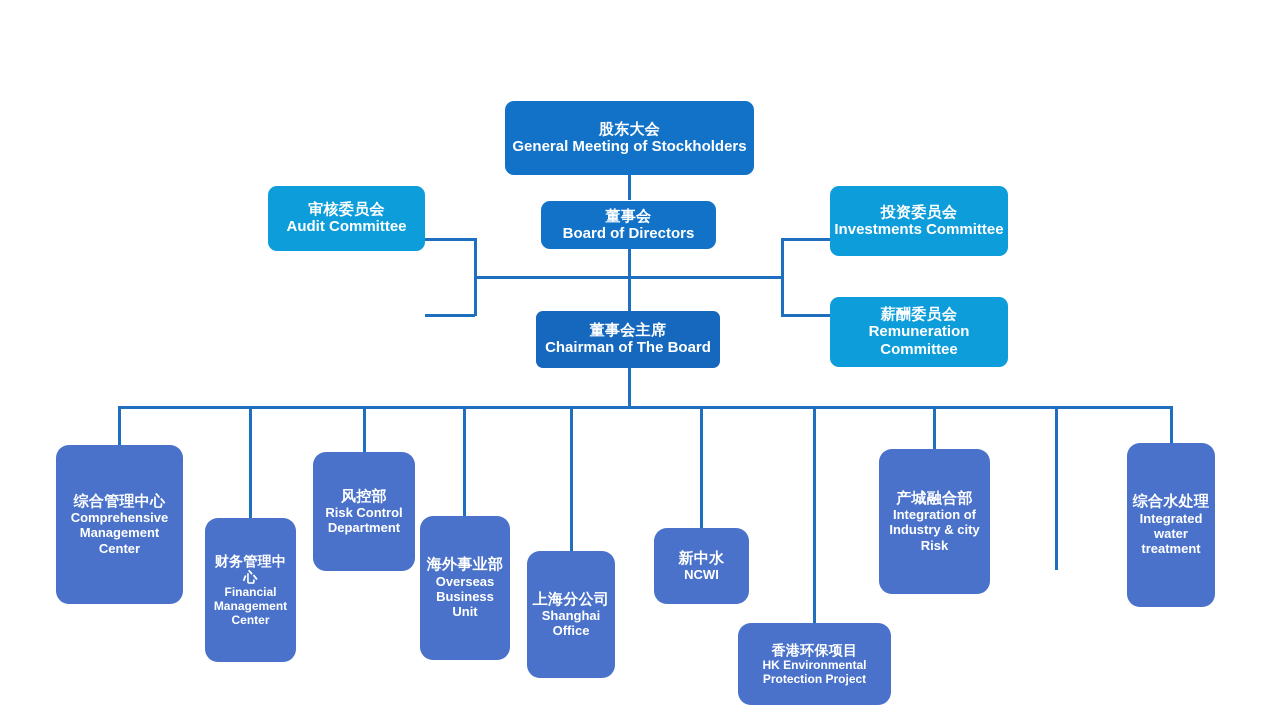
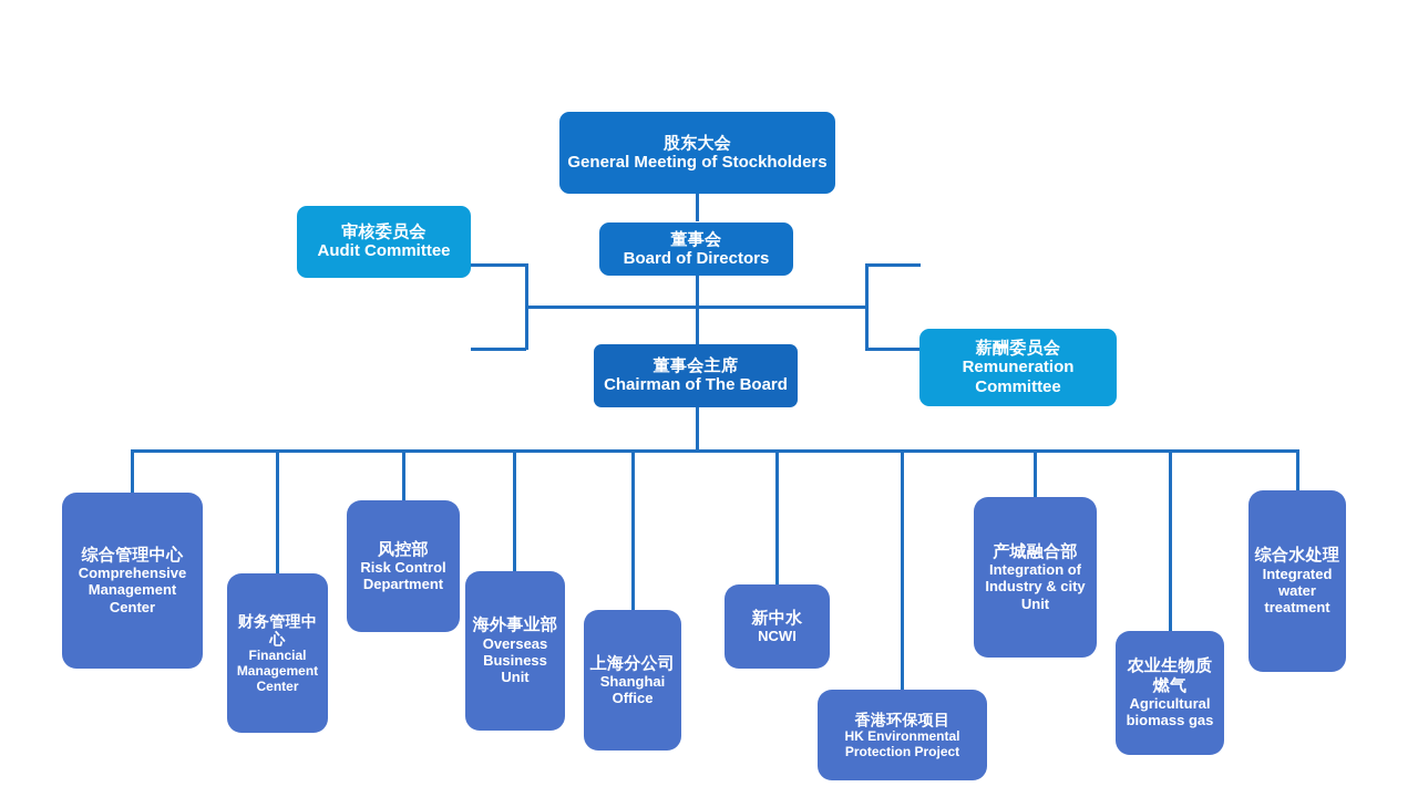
  股东大会
  General Meeting of Stockholders
  董事会
  Board of Directors
  董事会主席
  Chairman of The Board
  审核委员会
  Audit Committee
- 投资委员会
- Investments Committee
  薪酬委员会
  Remuneration Committee
  综合管理中心
  Comprehensive Management Center
  财务管理中心
  Financial Management Center
  风控部
  Risk Control Department
  海外事业部
  Overseas Business Unit
  上海分公司
  Shanghai Office
  新中水
  NCWI
  香港环保项目
  HK Environmental Protection Project
  产城融合部
- Integration of Industry & city Risk
+ Integration of Industry & city Unit
+ 农业生物质燃气
+ Agricultural biomass gas
  综合水处理
  Integrated water treatment
